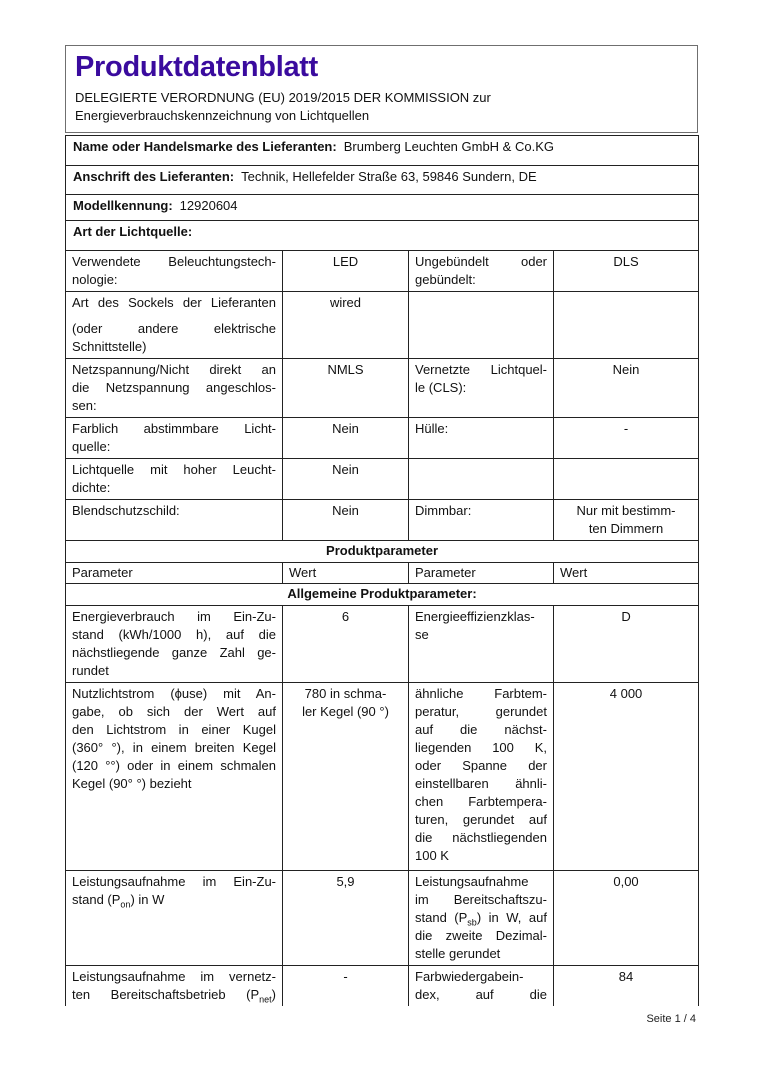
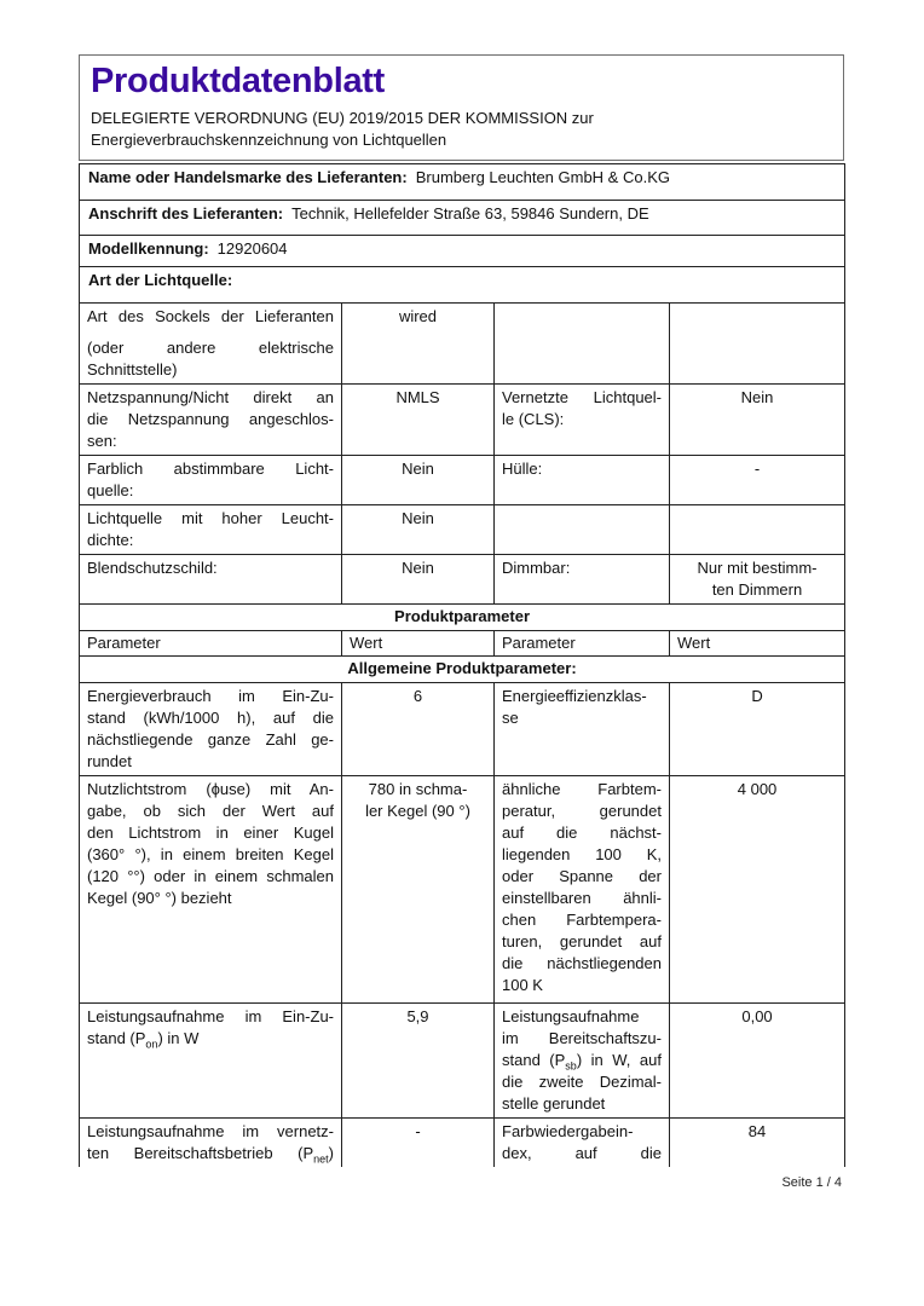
  Produktdatenblatt
  DELEGIERTE VERORDNUNG (EU) 2019/2015 DER KOMMISSION zur
  Energieverbrauchskennzeichnung von Lichtquellen
  Name oder Handelsmarke des Lieferanten: Brumberg Leuchten GmbH & Co.KG
  Anschrift des Lieferanten: Technik, Hellefelder Straße 63, 59846 Sundern, DE
  Modellkennung: 12920604
  Art der Lichtquelle:
- Verwendete Beleuchtungstech-nologie:	LED	Ungebündelt odergebündelt:	DLS
  Art des Sockels der Lieferanten(oder andere elektrischeSchnittstelle)	wired
  Netzspannung/Nicht direkt andie Netzspannung angeschlos-sen:	NMLS	Vernetzte Lichtquel-le (CLS):	Nein
  Farblich abstimmbare Licht-quelle:	Nein	Hülle:	-
  Lichtquelle mit hoher Leucht-dichte:	Nein
  Blendschutzschild:	Nein	Dimmbar:	Nur mit bestimm-ten Dimmern
  Produktparameter
  Parameter	Wert	Parameter	Wert
  Allgemeine Produktparameter:
  Energieverbrauch im Ein-Zu-stand (kWh/1000 h), auf dienächstliegende ganze Zahl ge-rundet	6	Energieeffizienzklas-se	D
  Nutzlichtstrom (ϕuse) mit An-gabe, ob sich der Wert aufden Lichtstrom in einer Kugel(360° °), in einem breiten Kegel(120 °°) oder in einem schmalenKegel (90° °) bezieht	780 in schma-ler Kegel (90 °)	ähnliche Farbtem-peratur, gerundetauf die nächst-liegenden 100 K,oder Spanne dereinstellbaren ähnli-chen Farbtempera-turen, gerundet aufdie nächstliegenden100 K	4 000
  Leistungsaufnahme im Ein-Zu- stand (Pon) in W	5,9	Leistungsaufnahme im Bereitschaftszu- stand (Psb) in W, auf die zweite Dezimal- stelle gerundet	0,00
  Leistungsaufnahme im vernetz- ten Bereitschaftsbetrieb (Pnet)	-	Farbwiedergabein-dex, auf die	84
  Seite 1 / 4
